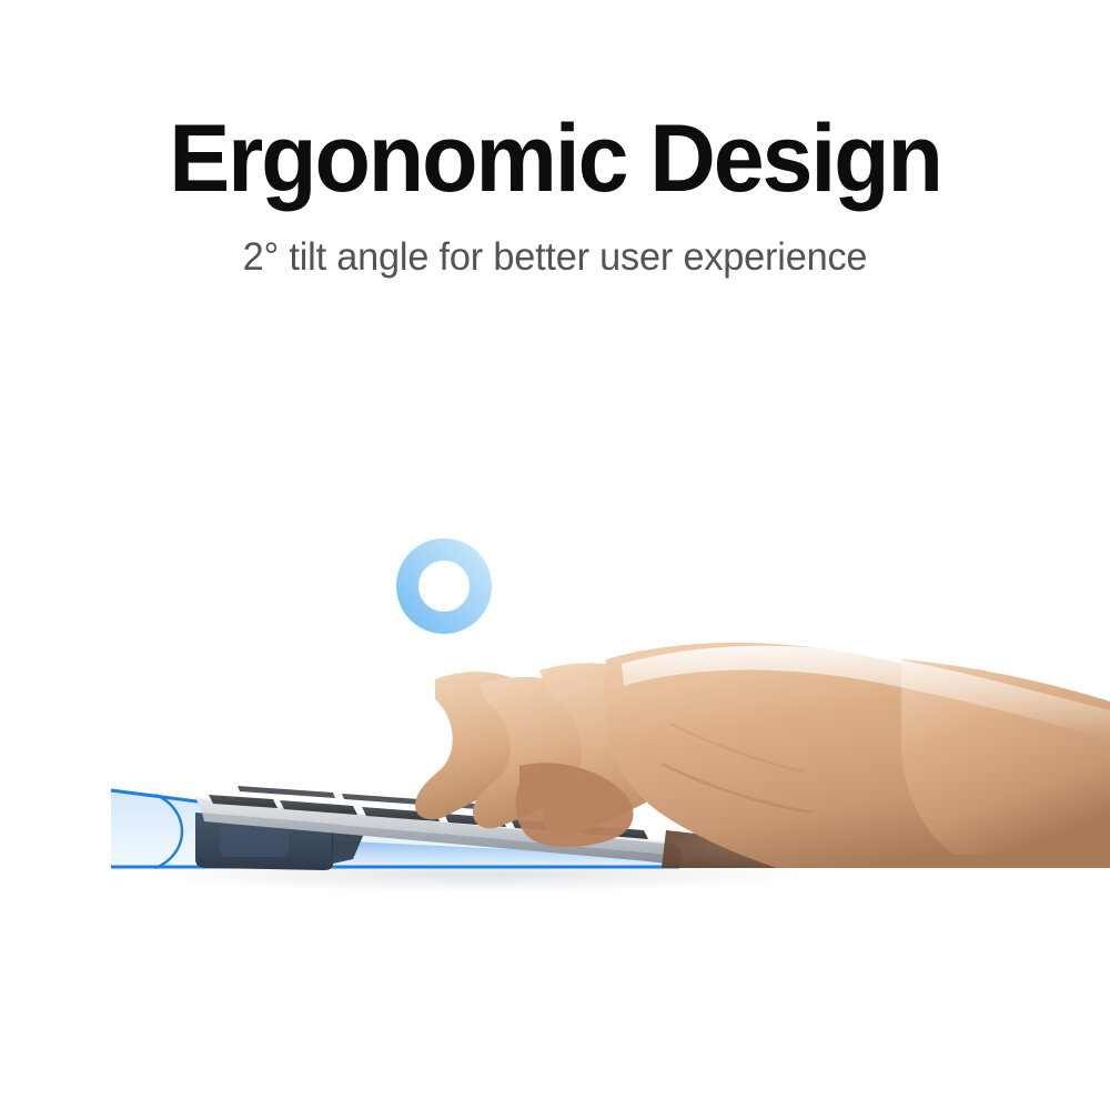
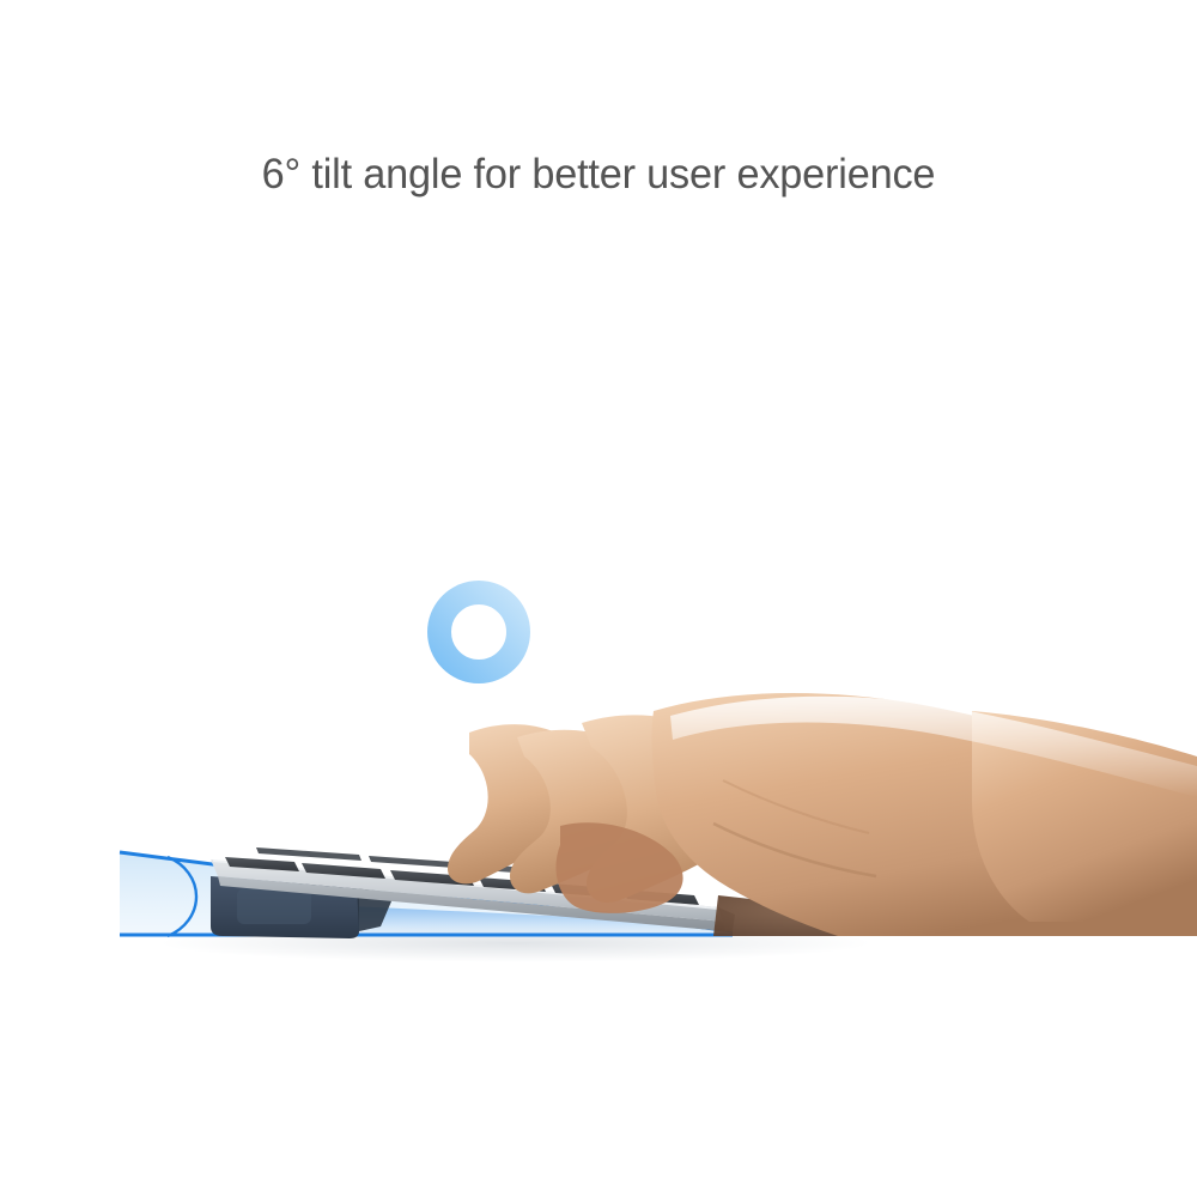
- Ergonomic Design
- 2° tilt angle for better user experience
+ 6° tilt angle for better user experience
